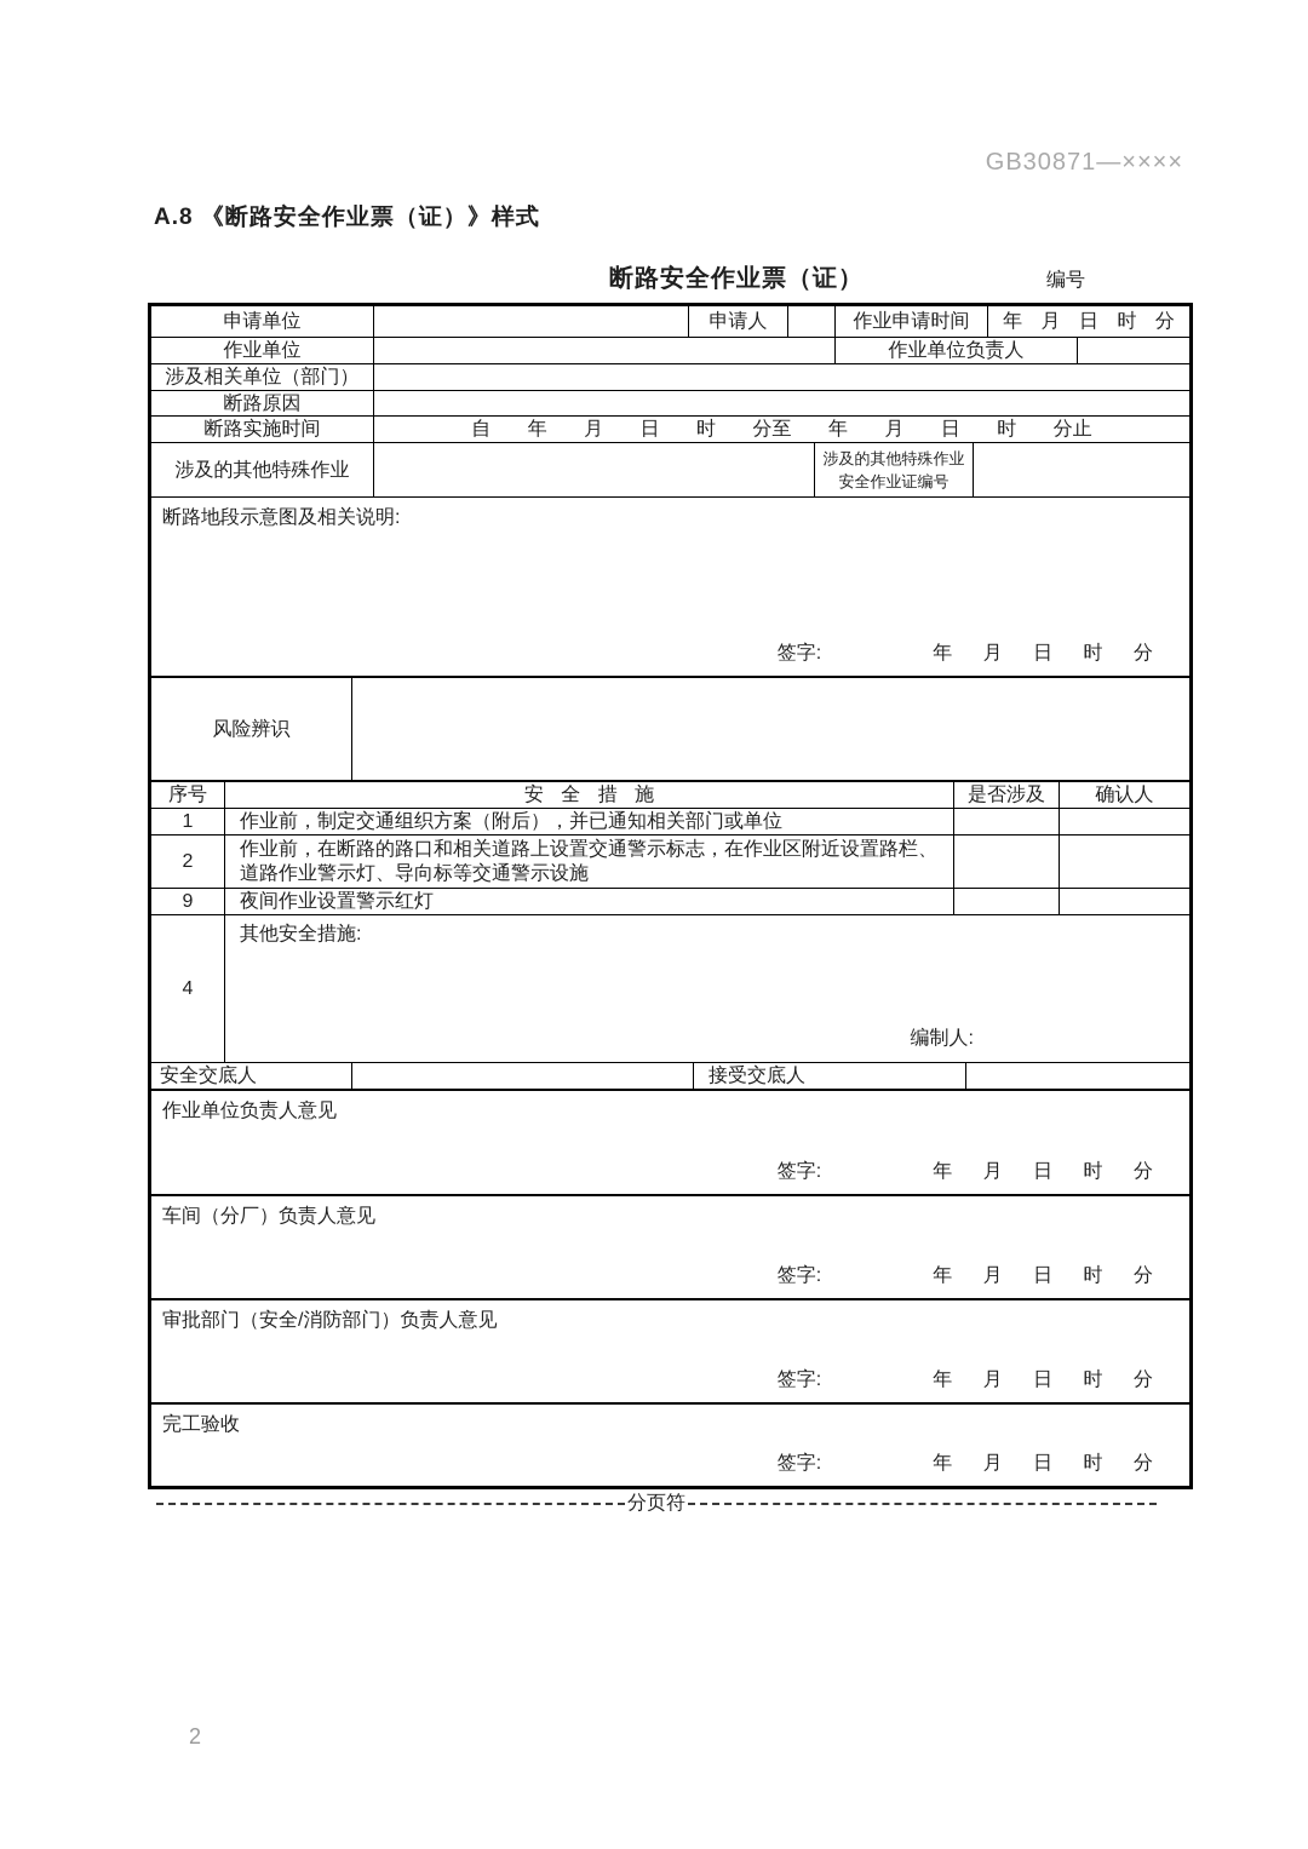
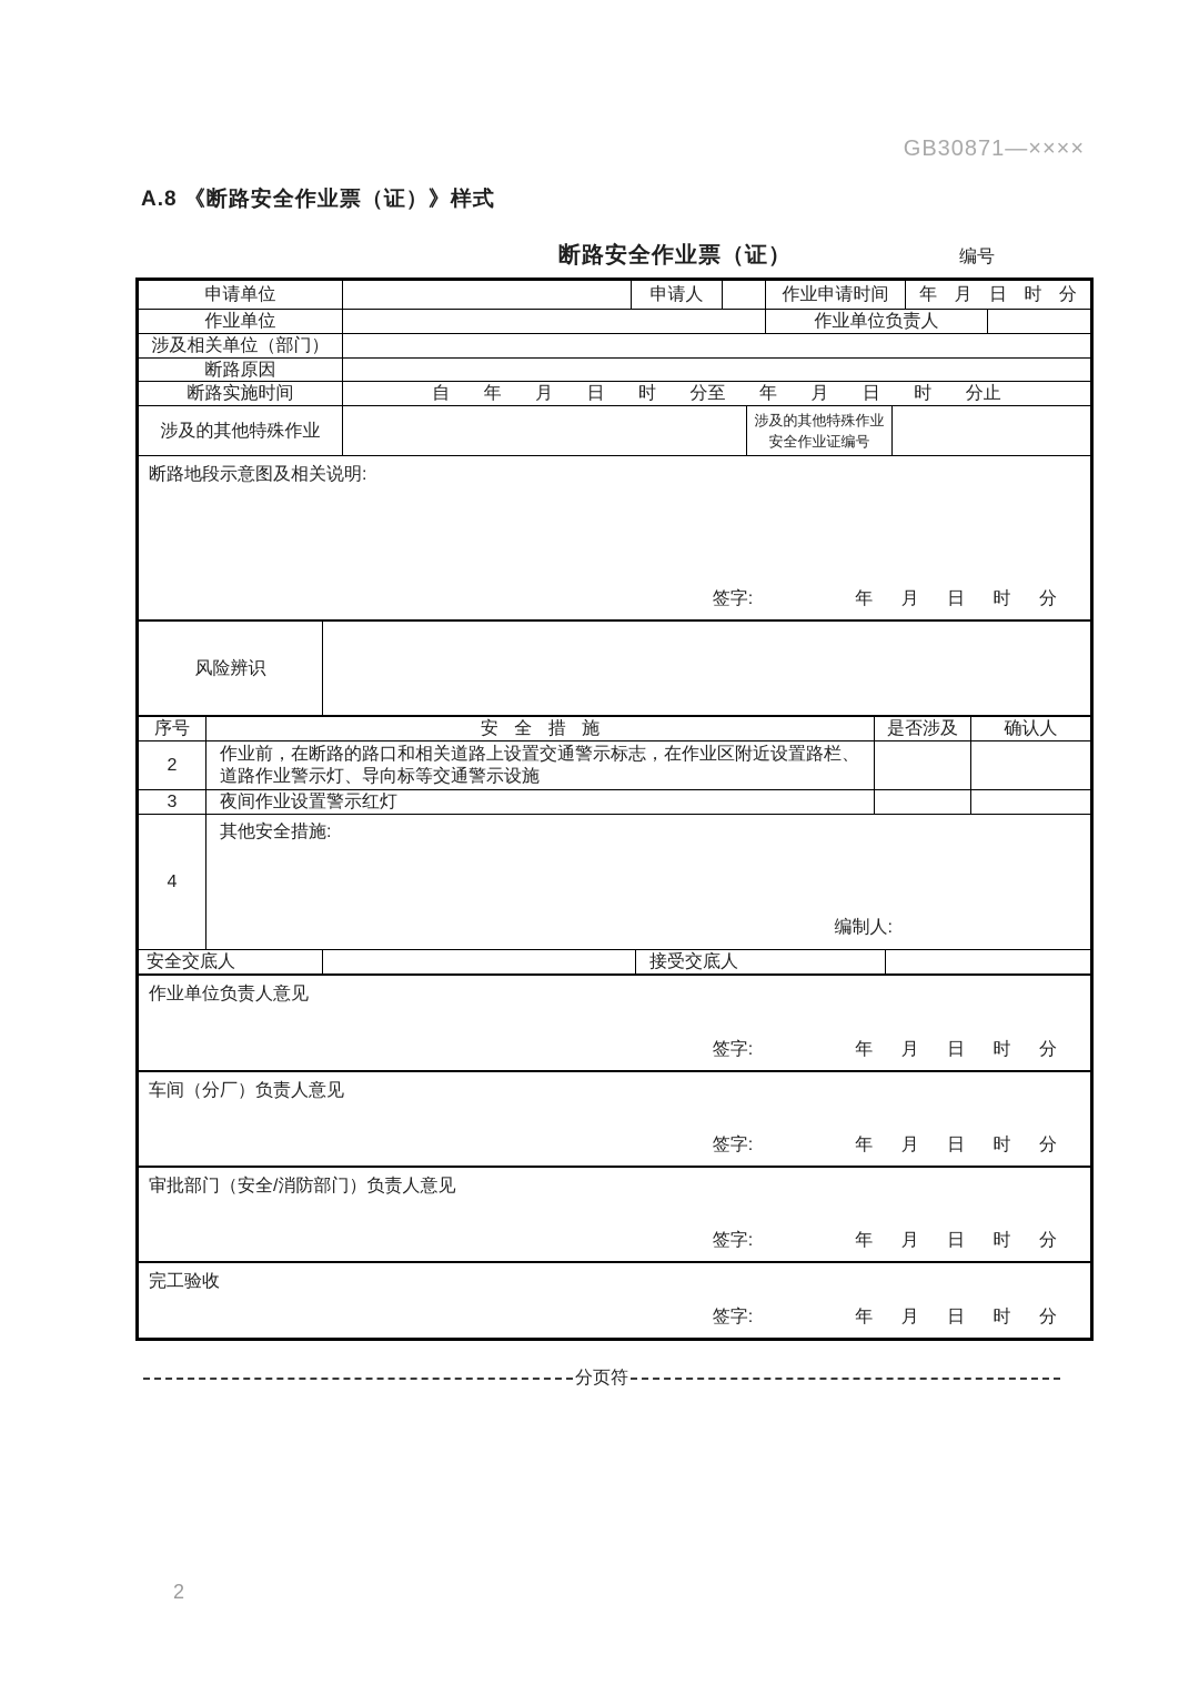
  GB30871—××××
  A.8 《断路安全作业票（证）》样式
  断路安全作业票（证）
  编号
  申请单位
  申请人
  作业申请时间
  年 月 日 时 分
  作业单位
  作业单位负责人
  涉及相关单位（部门）
  断路原因
  断路实施时间
  自 年 月 日 时 分至 年 月 日 时 分止
  涉及的其他特殊作业
  涉及的其他特殊作业安全作业证编号
  断路地段示意图及相关说明:
  签字:
  年 月 日 时 分
  风险辨识
  序号
  安 全 措 施
  是否涉及
  确认人
- 1
- 作业前，制定交通组织方案（附后），并已通知相关部门或单位
  2
  作业前，在断路的路口和相关道路上设置交通警示标志，在作业区附近设置路栏、道路作业警示灯、导向标等交通警示设施
- 9
+ 3
  夜间作业设置警示红灯
  4
  其他安全措施:
  编制人:
  安全交底人
  接受交底人
  作业单位负责人意见
  签字:
  年 月 日 时 分
  车间（分厂）负责人意见
  签字:
  年 月 日 时 分
  审批部门（安全/消防部门）负责人意见
  签字:
  年 月 日 时 分
  完工验收
  签字:
  年 月 日 时 分
  分页符
  2
